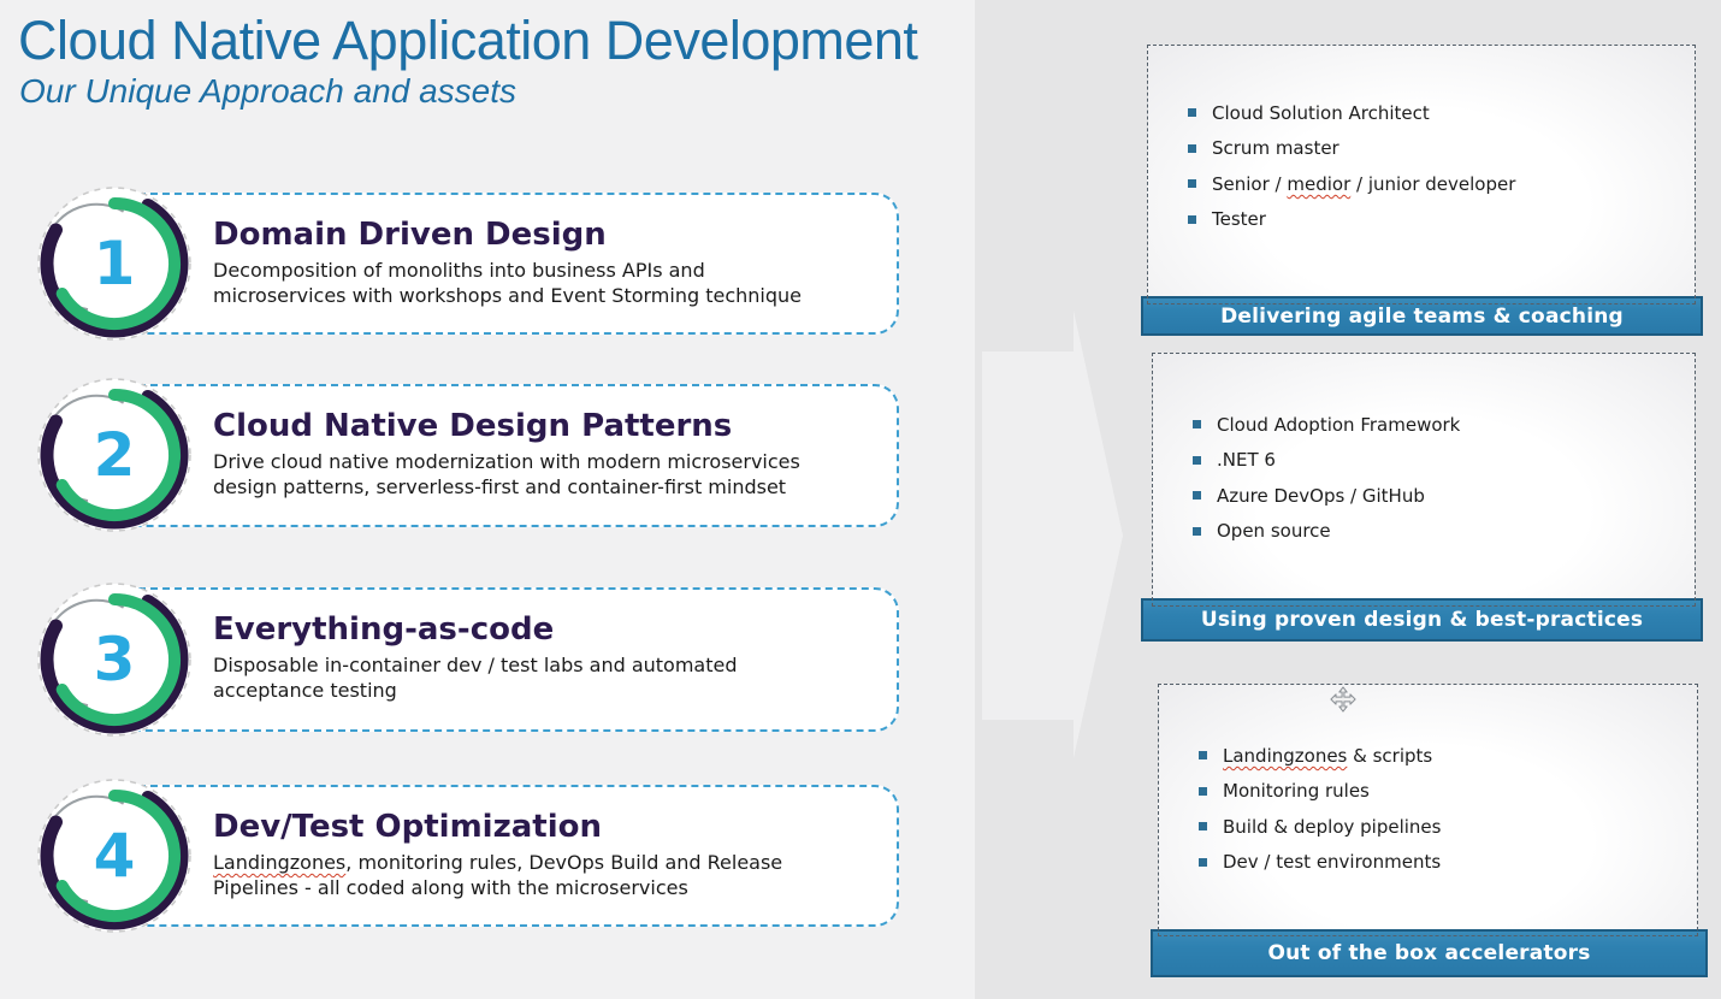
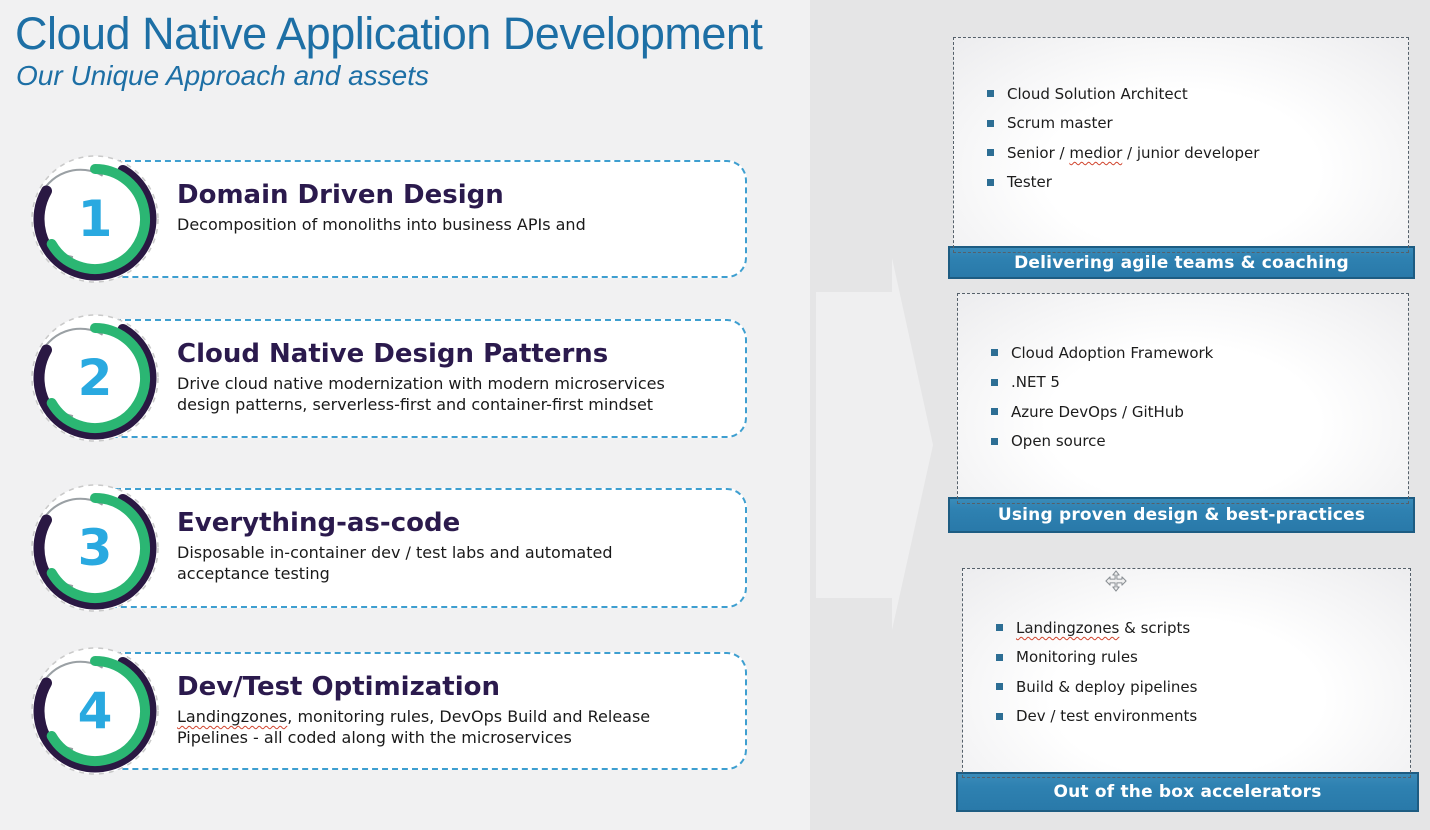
  Cloud Native Application Development
  Our Unique Approach and assets
  Domain Driven Design
  Decomposition of monoliths into business APIs and
- microservices with workshops and Event Storming technique
  Cloud Native Design Patterns
  Drive cloud native modernization with modern microservices
  design patterns, serverless-first and container-first mindset
  Everything-as-code
  Disposable in-container dev / test labs and automated
  acceptance testing
  Dev/Test Optimization
  Landingzones, monitoring rules, DevOps Build and Release
  Pipelines - all coded along with the microservices
  1
  2
  3
  4
  Cloud Solution Architect
  Scrum master
  Senior / medior / junior developer
  Tester
  Cloud Adoption Framework
- .NET 6
+ .NET 5
  Azure DevOps / GitHub
  Open source
  Landingzones & scripts
  Monitoring rules
  Build & deploy pipelines
  Dev / test environments
  Delivering agile teams & coaching
  Using proven design & best-practices
  Out of the box accelerators
